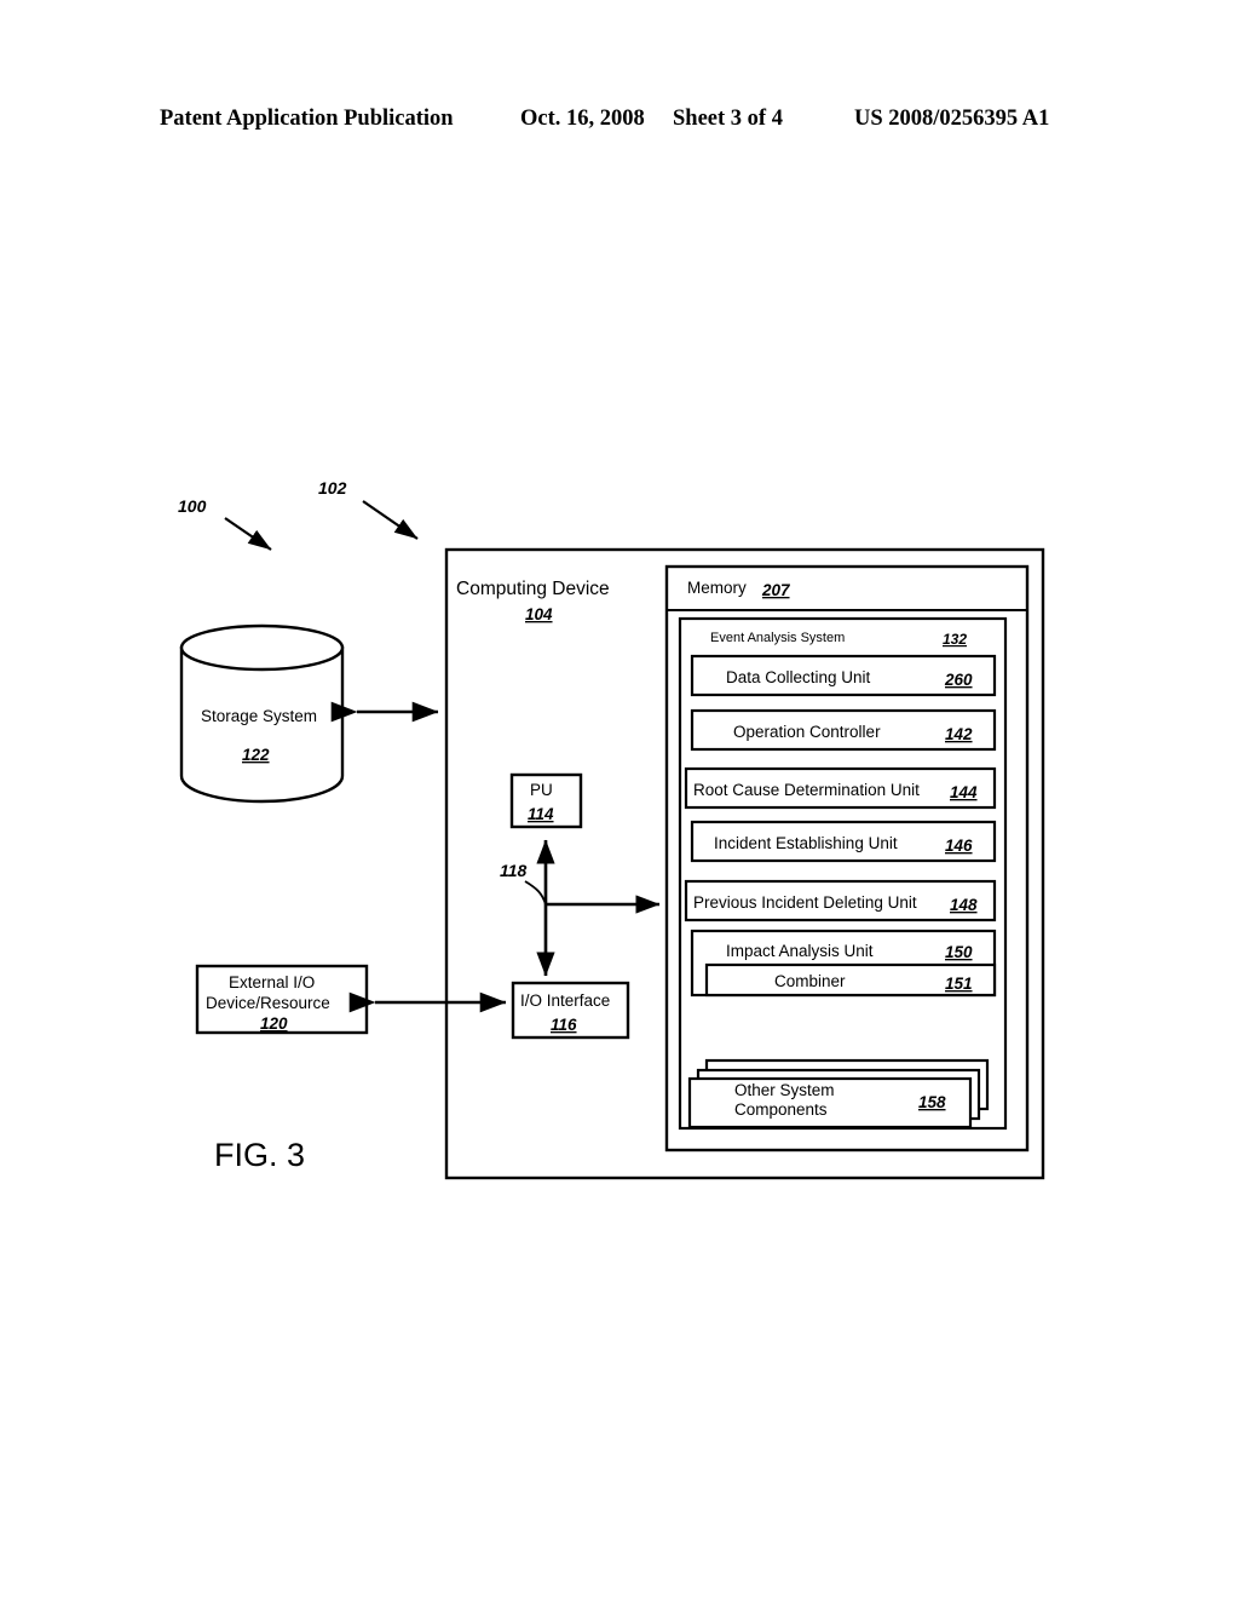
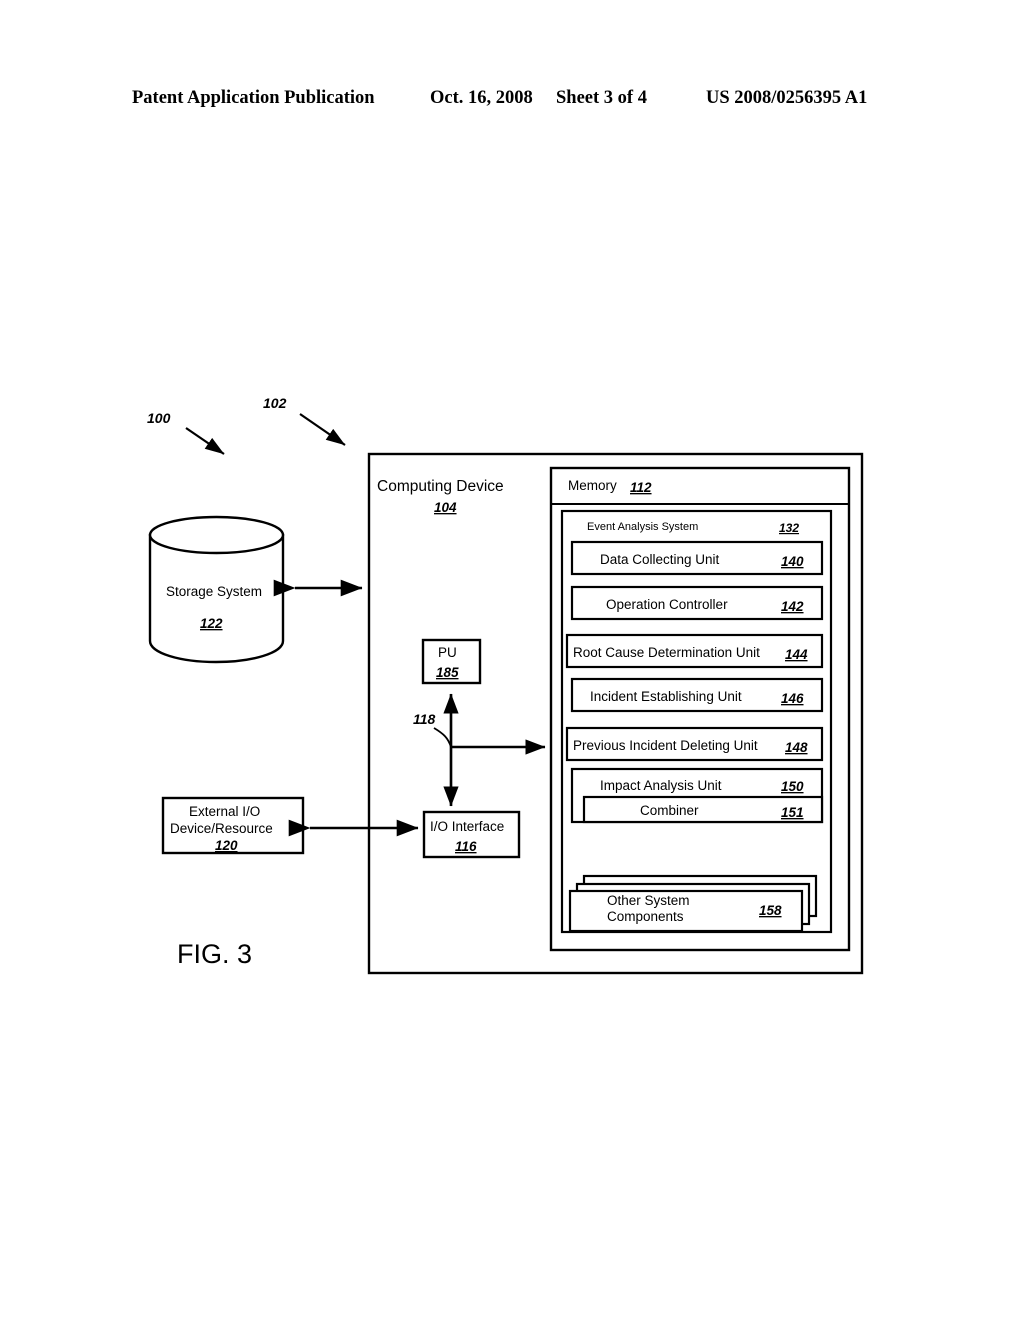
  Patent Application Publication
  Oct. 16, 2008
  Sheet 3 of 4
  US 2008/0256395 A1
  100
  102
  Computing Device
  104
  Memory
- 207
+ 112
  Event Analysis System
  132
  Data Collecting Unit
- 260
+ 140
  Operation Controller
  142
  Root Cause Determination Unit
  144
  Incident Establishing Unit
  146
  Previous Incident Deleting Unit
  148
  Impact Analysis Unit
  150
  Combiner
  151
  Other System
  Components
  158
  Storage System
  122
  PU
- 114
+ 185
  I/O Interface
  116
  External I/O
  Device/Resource
  120
  118
  FIG. 3
